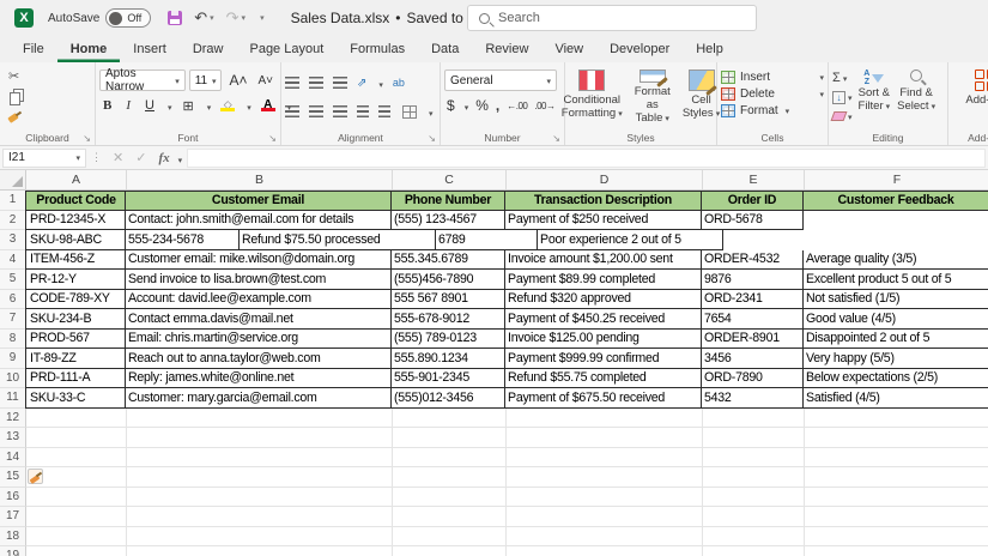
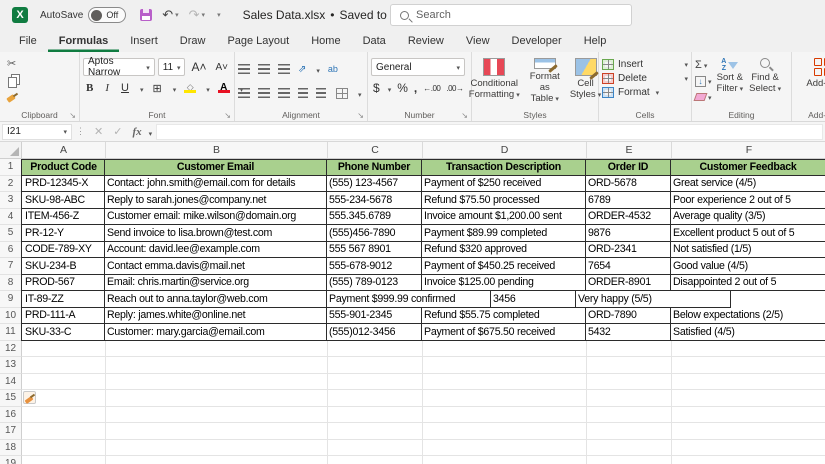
  X
  AutoSave
  Off
  ↶
  ↷
  Sales Data.xlsx
  •
  Search
  File
- Home
+ Formulas
  Insert
  Draw
  Page Layout
- Formulas
+ Home
  Data
  Review
  View
  Developer
  Help
  ✂
  Clipboard
  ↘
  Aptos Narrow
  11
  A˄
  A˅
  B
  I
  U
  ⊞
  ◇
  A
  Font
  ↘
  ⇗
  ab
  Alignment
  ↘
  General
  $
  %
  ,
  ←.00
  .00→
  Number
  ↘
  Conditional
  Formatting
  Format as
  Table
  Cell
  Styles
  Styles
  Insert
  Delete
  Format
  Cells
  Σ
  ↓
  Sort &
  Filter
  Find &
  Select
  Editing
  I21
  ⋮
  ✕
  ✓
  fx
  A
  B
  C
  D
  E
  F
  1
  Product Code
  Customer Email
  Phone Number
  Transaction Description
  Order ID
  Customer Feedback
  2
  PRD-12345-X
  Contact: john.smith@email.com for details
  (555) 123-4567
  Payment of $250 received
  ORD-5678
+ Great service (4/5)
  3
  SKU-98-ABC
+ Reply to sarah.jones@company.net
  555-234-5678
  Refund $75.50 processed
  6789
  Poor experience 2 out of 5
  4
  ITEM-456-Z
  Customer email: mike.wilson@domain.org
  555.345.6789
  Invoice amount $1,200.00 sent
  ORDER-4532
  Average quality (3/5)
  5
  PR-12-Y
  Send invoice to lisa.brown@test.com
  (555)456-7890
  Payment $89.99 completed
  9876
  Excellent product 5 out of 5
  6
  CODE-789-XY
  Account: david.lee@example.com
  555 567 8901
  Refund $320 approved
  ORD-2341
  Not satisfied (1/5)
  7
  SKU-234-B
  Contact emma.davis@mail.net
  555-678-9012
  Payment of $450.25 received
  7654
  Good value (4/5)
  8
  PROD-567
  Email: chris.martin@service.org
  (555) 789-0123
  Invoice $125.00 pending
  ORDER-8901
  Disappointed 2 out of 5
  9
  IT-89-ZZ
  Reach out to anna.taylor@web.com
- 555.890.1234
  Payment $999.99 confirmed
  3456
  Very happy (5/5)
  10
  PRD-111-A
  Reply: james.white@online.net
  555-901-2345
  Refund $55.75 completed
  ORD-7890
  Below expectations (2/5)
  11
  SKU-33-C
  Customer: mary.garcia@email.com
  (555)012-3456
  Payment of $675.50 received
  5432
  Satisfied (4/5)
  12
  13
  14
  15
  16
  17
  18
